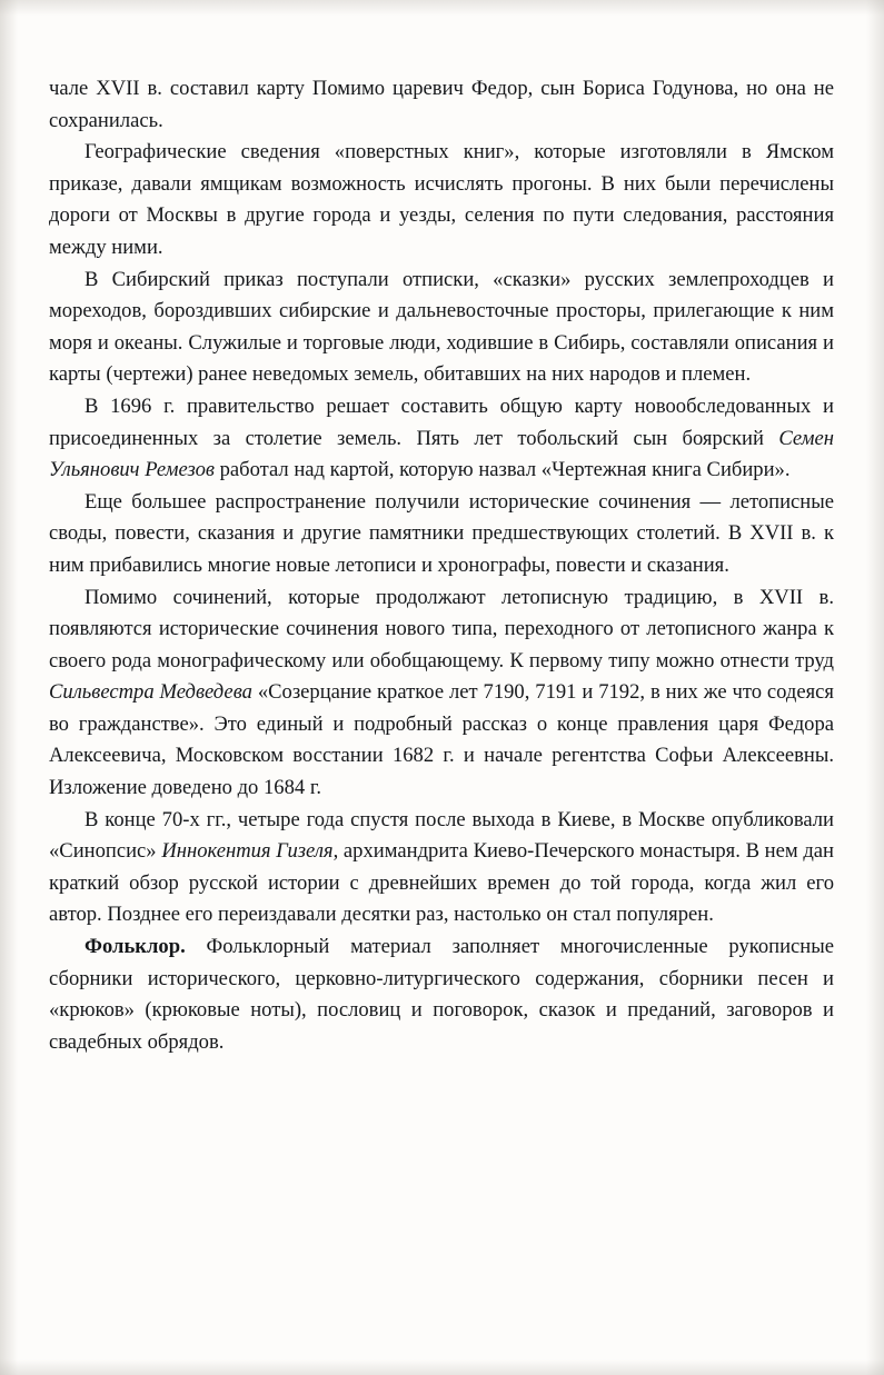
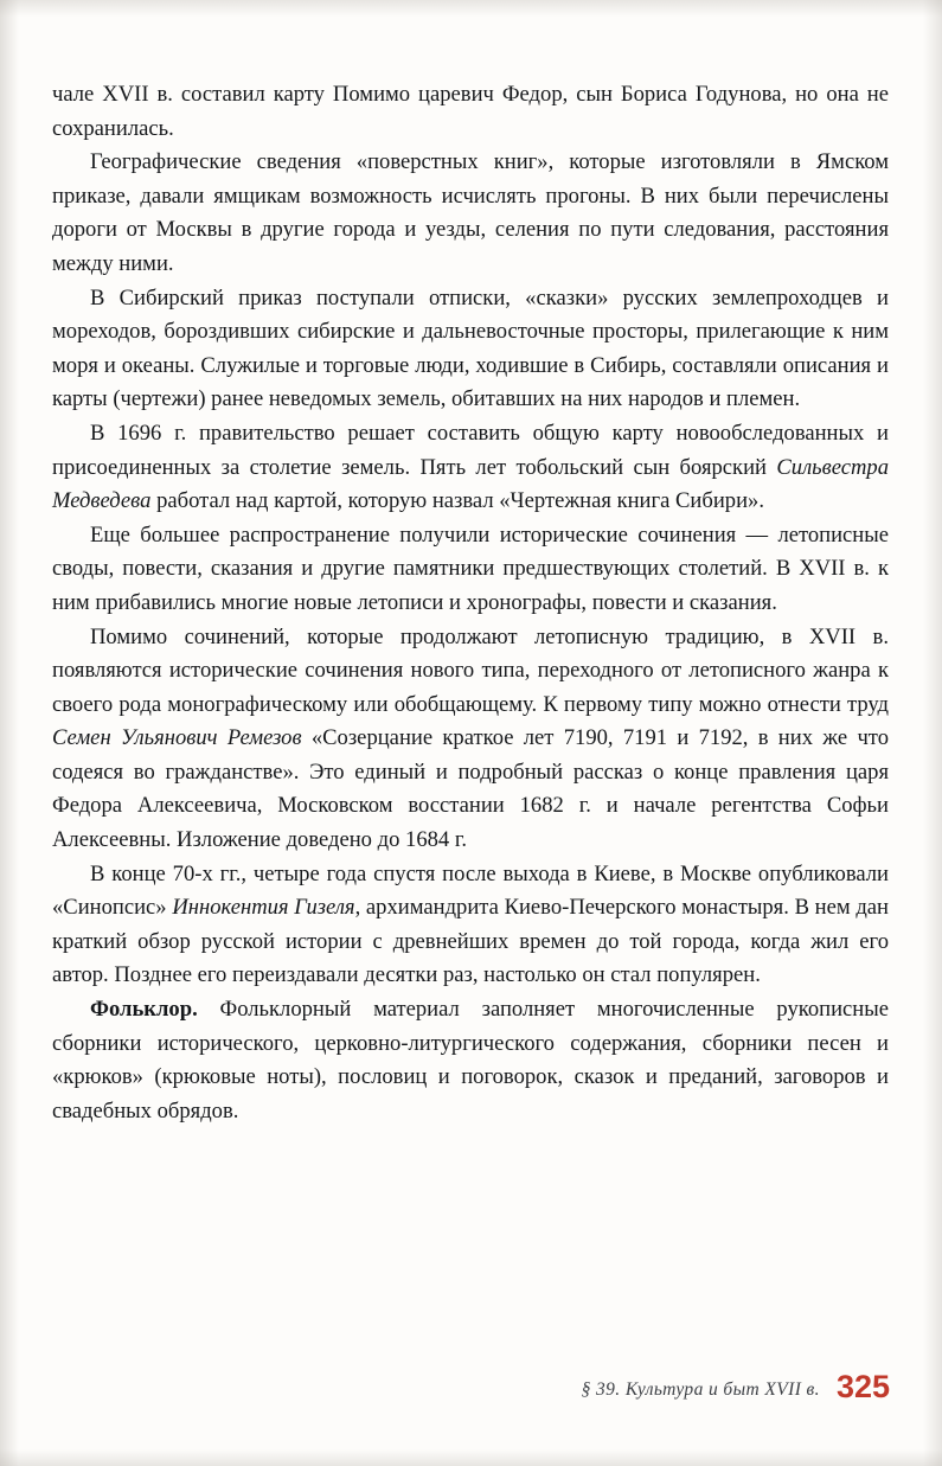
  чале XVII в. составил карту Помимо царевич Федор, сын Бориса Годунова, но она не сохранилась.
  Географические сведения «поверстных книг», которые изготовляли в Ямском приказе, давали ямщикам возможность исчислять прогоны. В них были перечислены дороги от Москвы в другие города и уезды, селения по пути следования, расстояния между ними.
  В Сибирский приказ поступали отписки, «сказки» русских землепроходцев и мореходов, бороздивших сибирские и дальневосточные просторы, прилегающие к ним моря и океаны. Служилые и торговые люди, ходившие в Сибирь, составляли описания и карты (чертежи) ранее неведомых земель, обитавших на них народов и племен.
- В 1696 г. правительство решает составить общую карту новообследованных и присоединенных за столетие земель. Пять лет тобольский сын боярский Семен Ульянович Ремезов работал над картой, которую назвал «Чертежная книга Сибири».
+ В 1696 г. правительство решает составить общую карту новообследованных и присоединенных за столетие земель. Пять лет тобольский сын боярский Сильвестра Медведева работал над картой, которую назвал «Чертежная книга Сибири».
  Еще большее распространение получили исторические сочинения — летописные своды, повести, сказания и другие памятники предшествующих столетий. В XVII в. к ним прибавились многие новые летописи и хронографы, повести и сказания.
- Помимо сочинений, которые продолжают летописную традицию, в XVII в. появляются исторические сочинения нового типа, переходного от летописного жанра к своего рода монографическому или обобщающему. К первому типу можно отнести труд Сильвестра Медведева «Созерцание краткое лет 7190, 7191 и 7192, в них же что содеяся во гражданстве». Это единый и подробный рассказ о конце правления царя Федора Алексеевича, Московском восстании 1682 г. и начале регентства Софьи Алексеевны. Изложение доведено до 1684 г.
+ Помимо сочинений, которые продолжают летописную традицию, в XVII в. появляются исторические сочинения нового типа, переходного от летописного жанра к своего рода монографическому или обобщающему. К первому типу можно отнести труд Семен Ульянович Ремезов «Созерцание краткое лет 7190, 7191 и 7192, в них же что содеяся во гражданстве». Это единый и подробный рассказ о конце правления царя Федора Алексеевича, Московском восстании 1682 г. и начале регентства Софьи Алексеевны. Изложение доведено до 1684 г.
  В конце 70-х гг., четыре года спустя после выхода в Киеве, в Москве опубликовали «Синопсис» Иннокентия Гизеля, архимандрита Киево-Печерского монастыря. В нем дан краткий обзор русской истории с древнейших времен до той города, когда жил его автор. Позднее его переиздавали десятки раз, настолько он стал популярен.
  Фольклор. Фольклорный материал заполняет многочисленные рукописные сборники исторического, церковно-литургического содержания, сборники песен и «крюков» (крюковые ноты), пословиц и поговорок, сказок и преданий, заговоров и свадебных обрядов.
+ § 39. Культура и быт XVII в.
+ 325
